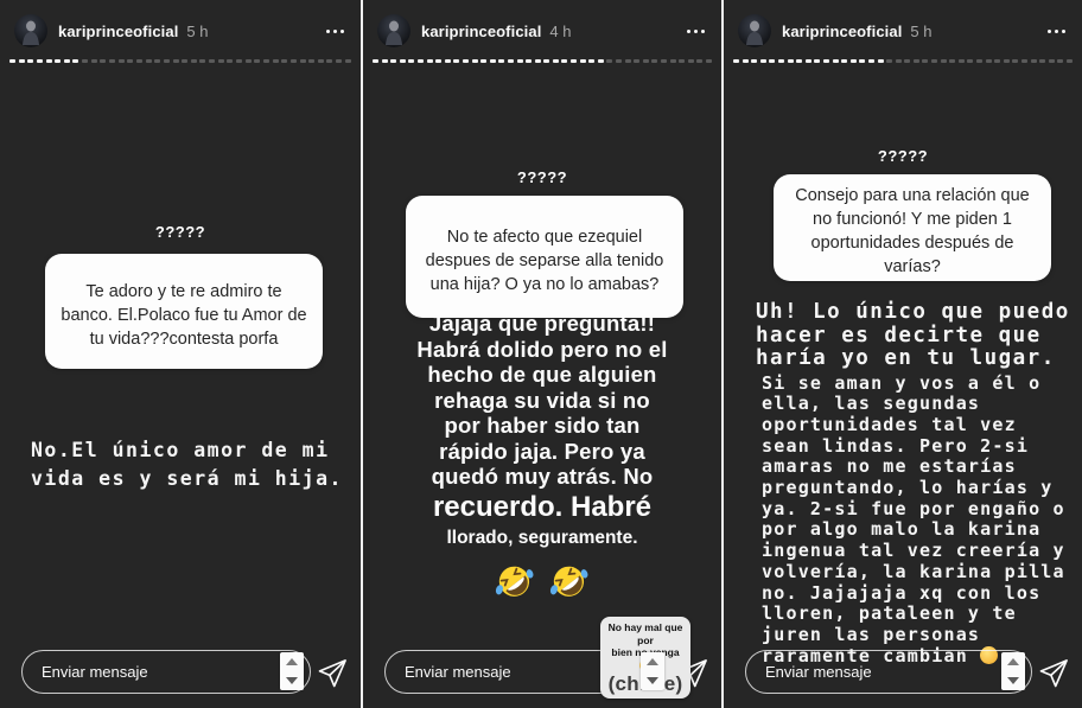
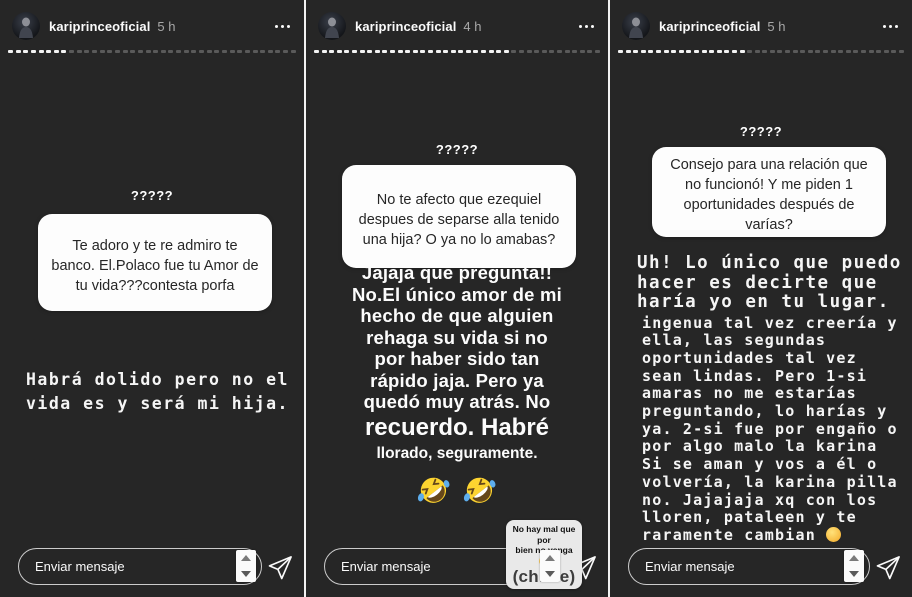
  kariprinceoficial
  5 h
  ?????
  Te adoro y te re admiro te banco. El.Polaco fue tu Amor de tu vida???contesta porfa
- No.El único amor de mi
+ Habrá dolido pero no el
  vida es y será mi hija.
  Enviar mensaje
  kariprinceoficial
  4 h
  ?????
  No te afecto que ezequiel despues de separse alla tenido una hija? O ya no lo amabas?
  Jajaja que pregunta!!
- Habrá dolido pero no el
+ No.El único amor de mi
  hecho de que alguien
  rehaga su vida si no
  por haber sido tan
  rápido jaja. Pero ya
  quedó muy atrás. No
  recuerdo. Habré
  llorado, seguramente.
  No hay mal que por
  Enviar mensaje
  kariprinceoficial
  5 h
  ?????
  Consejo para una relación que no funcionó! Y me piden 1 oportunidades después de varías?
  Uh! Lo único que puedo
  hacer es decirte que
  haría yo en tu lugar.
- Si se aman y vos a él o
+ ingenua tal vez creería y
  ella, las segundas
  oportunidades tal vez
- sean lindas. Pero 2-si
+ sean lindas. Pero 1-si
  amaras no me estarías
  preguntando, lo harías y
  ya. 2-si fue por engaño o
  por algo malo la karina
- ingenua tal vez creería y
+ Si se aman y vos a él o
  volvería, la karina pilla
  no. Jajajaja xq con los
  lloren, pataleen y te
- juren las personas
  raramente cambian 🤔
  Enviar mensaje
